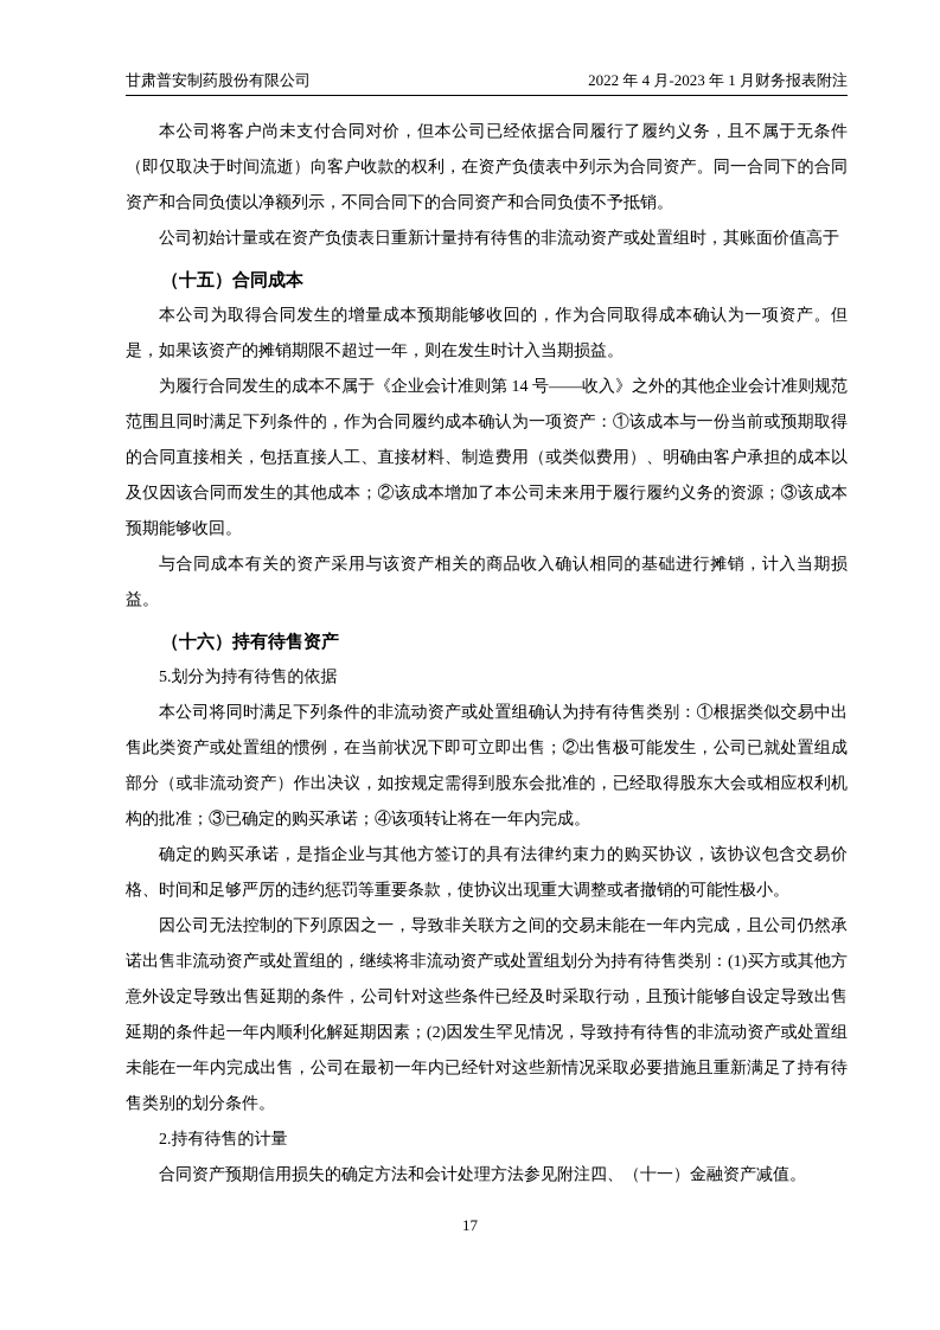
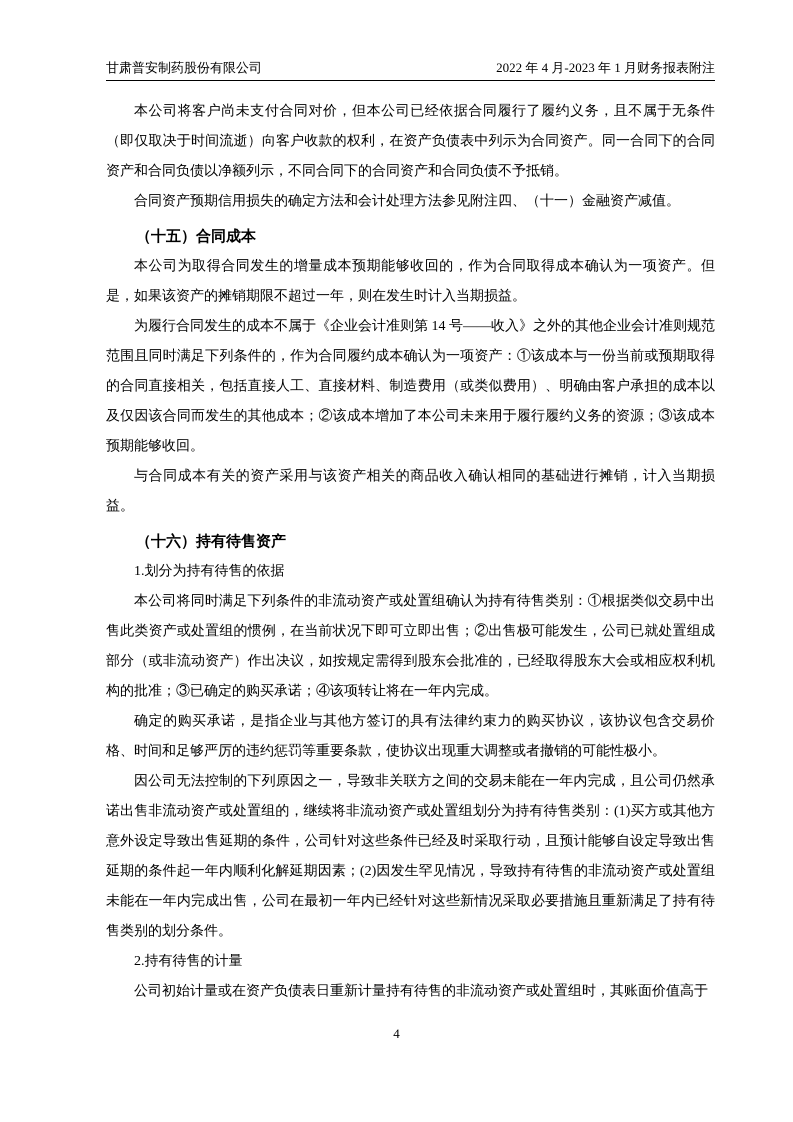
  甘肃普安制药股份有限公司
  2022 年 4 月-2023 年 1 月财务报表附注
  本公司将客户尚未支付合同对价，但本公司已经依据合同履行了履约义务，且不属于无条件（即仅取决于时间流逝）向客户收款的权利，在资产负债表中列示为合同资产。同一合同下的合同资产和合同负债以净额列示，不同合同下的合同资产和合同负债不予抵销。
- 公司初始计量或在资产负债表日重新计量持有待售的非流动资产或处置组时，其账面价值高于
+ 合同资产预期信用损失的确定方法和会计处理方法参见附注四、（十一）金融资产减值。
  （十五）合同成本
  本公司为取得合同发生的增量成本预期能够收回的，作为合同取得成本确认为一项资产。但是，如果该资产的摊销期限不超过一年，则在发生时计入当期损益。
  为履行合同发生的成本不属于《企业会计准则第 14 号——收入》之外的其他企业会计准则规范范围且同时满足下列条件的，作为合同履约成本确认为一项资产：①该成本与一份当前或预期取得的合同直接相关，包括直接人工、直接材料、制造费用（或类似费用）、明确由客户承担的成本以及仅因该合同而发生的其他成本；②该成本增加了本公司未来用于履行履约义务的资源；③该成本预期能够收回。
  与合同成本有关的资产采用与该资产相关的商品收入确认相同的基础进行摊销，计入当期损益。
  （十六）持有待售资产
- 5.划分为持有待售的依据
+ 1.划分为持有待售的依据
  本公司将同时满足下列条件的非流动资产或处置组确认为持有待售类别：①根据类似交易中出售此类资产或处置组的惯例，在当前状况下即可立即出售；②出售极可能发生，公司已就处置组成部分（或非流动资产）作出决议，如按规定需得到股东会批准的，已经取得股东大会或相应权利机构的批准；③已确定的购买承诺；④该项转让将在一年内完成。
  确定的购买承诺，是指企业与其他方签订的具有法律约束力的购买协议，该协议包含交易价格、时间和足够严厉的违约惩罚等重要条款，使协议出现重大调整或者撤销的可能性极小。
  因公司无法控制的下列原因之一，导致非关联方之间的交易未能在一年内完成，且公司仍然承诺出售非流动资产或处置组的，继续将非流动资产或处置组划分为持有待售类别：(1)买方或其他方意外设定导致出售延期的条件，公司针对这些条件已经及时采取行动，且预计能够自设定导致出售延期的条件起一年内顺利化解延期因素；(2)因发生罕见情况，导致持有待售的非流动资产或处置组未能在一年内完成出售，公司在最初一年内已经针对这些新情况采取必要措施且重新满足了持有待售类别的划分条件。
  2.持有待售的计量
- 合同资产预期信用损失的确定方法和会计处理方法参见附注四、（十一）金融资产减值。
+ 公司初始计量或在资产负债表日重新计量持有待售的非流动资产或处置组时，其账面价值高于
- 17
+ 4
